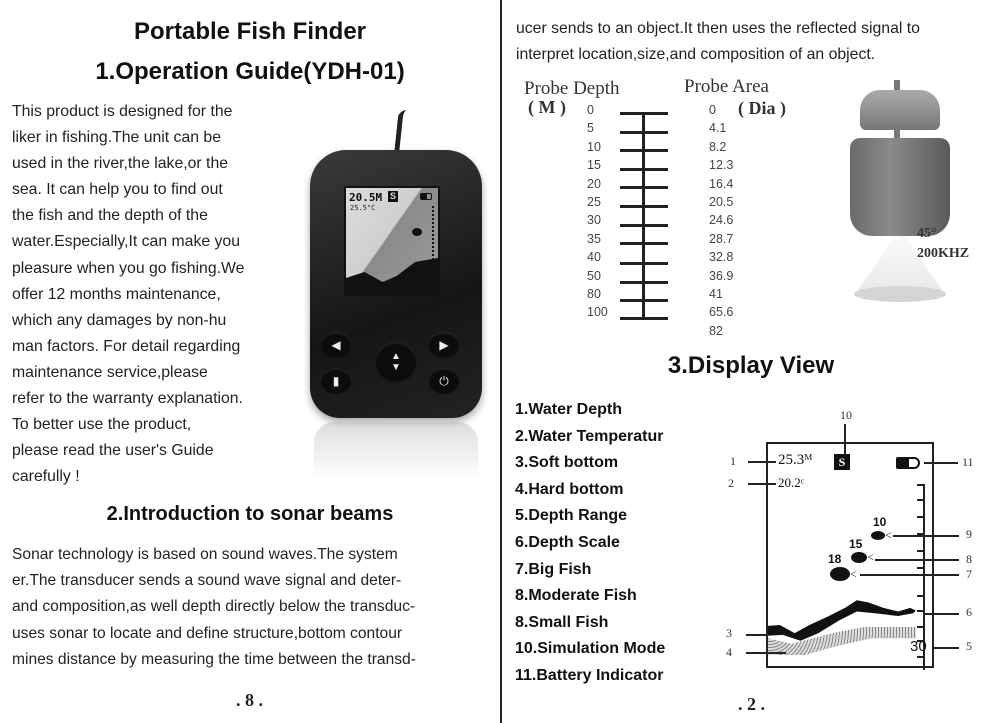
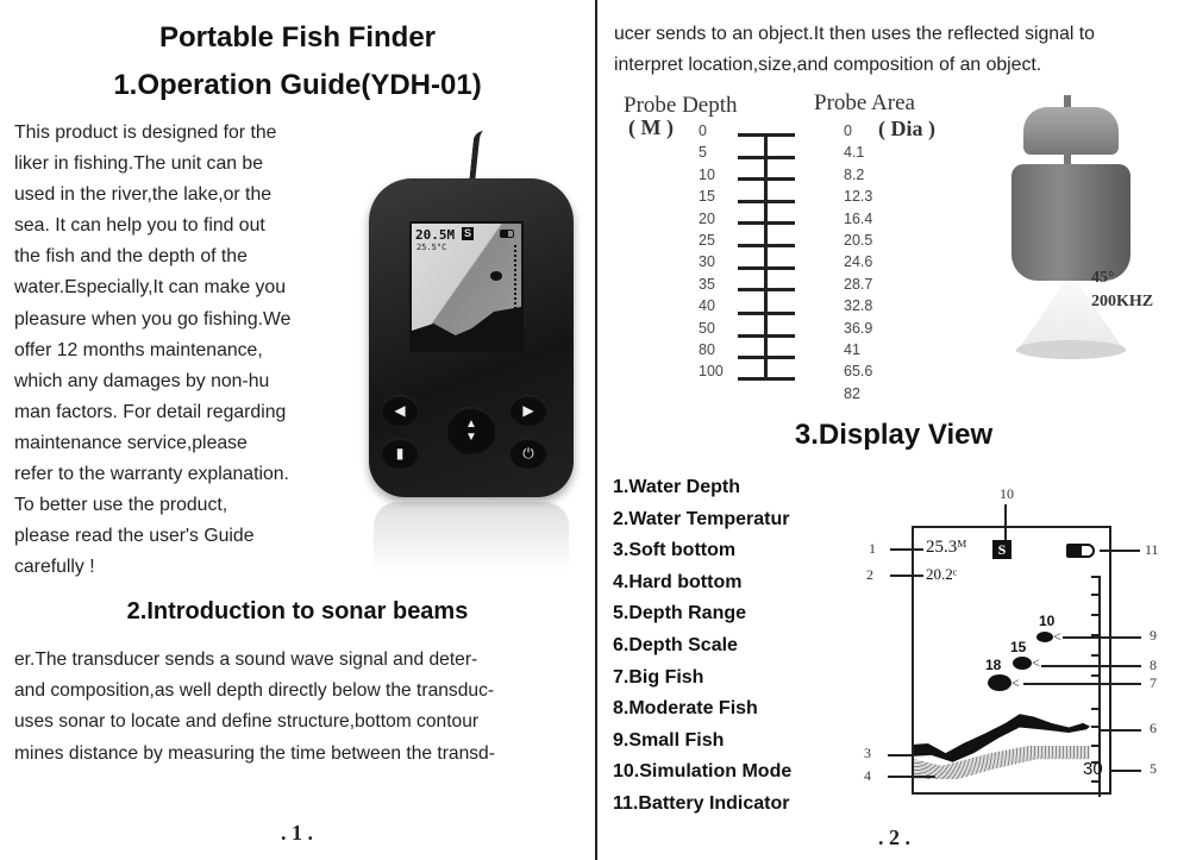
  Portable Fish Finder
  1.Operation Guide(YDH-01)
  This product is designed for the
  liker in fishing.The unit can be
  used in the river,the lake,or the
  sea. It can help you to find out
  the fish and the depth of the
  water.Especially,It can make you
  pleasure when you go fishing.We
  offer 12 months maintenance,
  which any damages by non-hu
  man factors. For detail regarding
  maintenance service,please
  refer to the warranty explanation.
  To better use the product,
  please read the user's Guide
  carefully !
  20.5M
  S
  25.5°C
  ◀
  ▶
  ▲
  ▼
  ▮
  ⏻
  2.Introduction to sonar beams
- Sonar technology is based on sound waves.The system
  er.The transducer sends a sound wave signal and deter-
  and composition,as well depth directly below the transduc-
  uses sonar to locate and define structure,bottom contour
  mines distance by measuring the time between the transd-
- . 8 .
+ . 1 .
  ucer sends to an object.It then uses the reflected signal to
  interpret location,size,and composition of an object.
  Probe Depth
  ( M )
  Probe Area
  ( Dia )
  0
  5
  10
  15
  20
  25
  30
  35
  40
  50
  80
  100
  0
  4.1
  8.2
  12.3
  16.4
  20.5
  24.6
  28.7
  32.8
  36.9
  41
  65.6
  82
  45°
  200KHZ
  3.Display View
  1.Water Depth
  2.Water Temperatur
  3.Soft bottom
  4.Hard bottom
  5.Depth Range
  6.Depth Scale
  7.Big Fish
  8.Moderate Fish
- 8.Small Fish
+ 9.Small Fish
  10.Simulation Mode
  11.Battery Indicator
  25.3ᴹ
  20.2ᶜ
  S
  30
  10
  <
  15
  <
  18
  <
  10
  1
  2
  11
  9
  8
  7
  6
  5
  3
  4
  . 2 .
